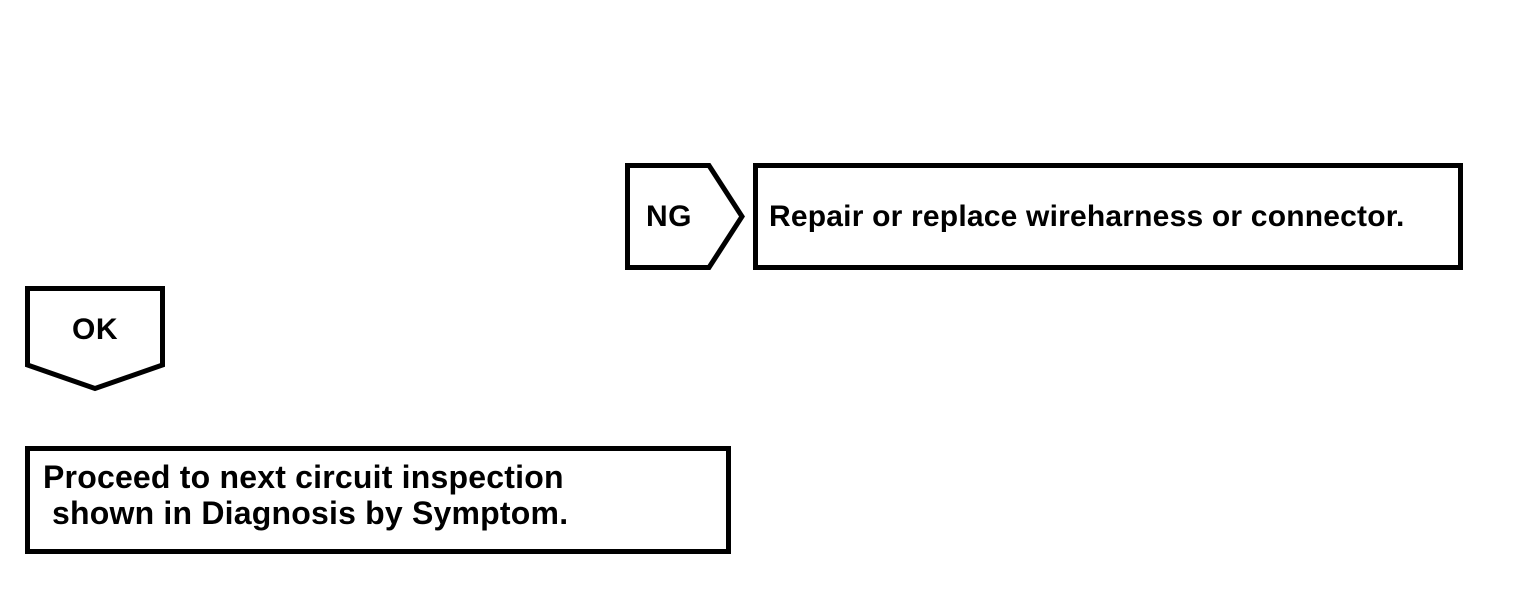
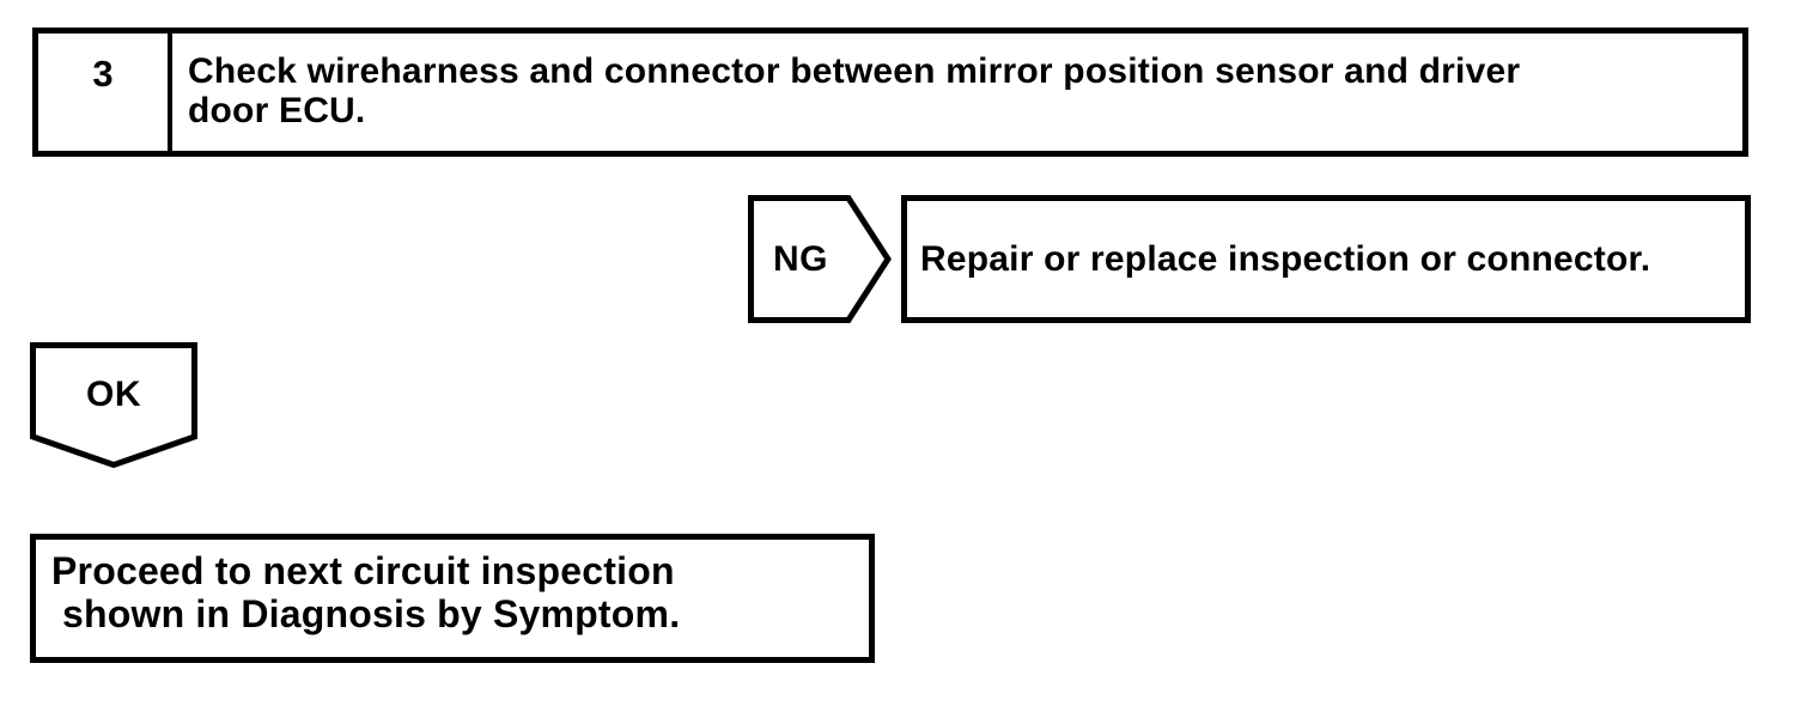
+ 3
+ Check wireharness and connector between mirror position sensor and driver
+ door ECU.
  NG
- Repair or replace wireharness or connector.
+ Repair or replace inspection or connector.
  OK
  Proceed to next circuit inspection
  shown in Diagnosis by Symptom.
